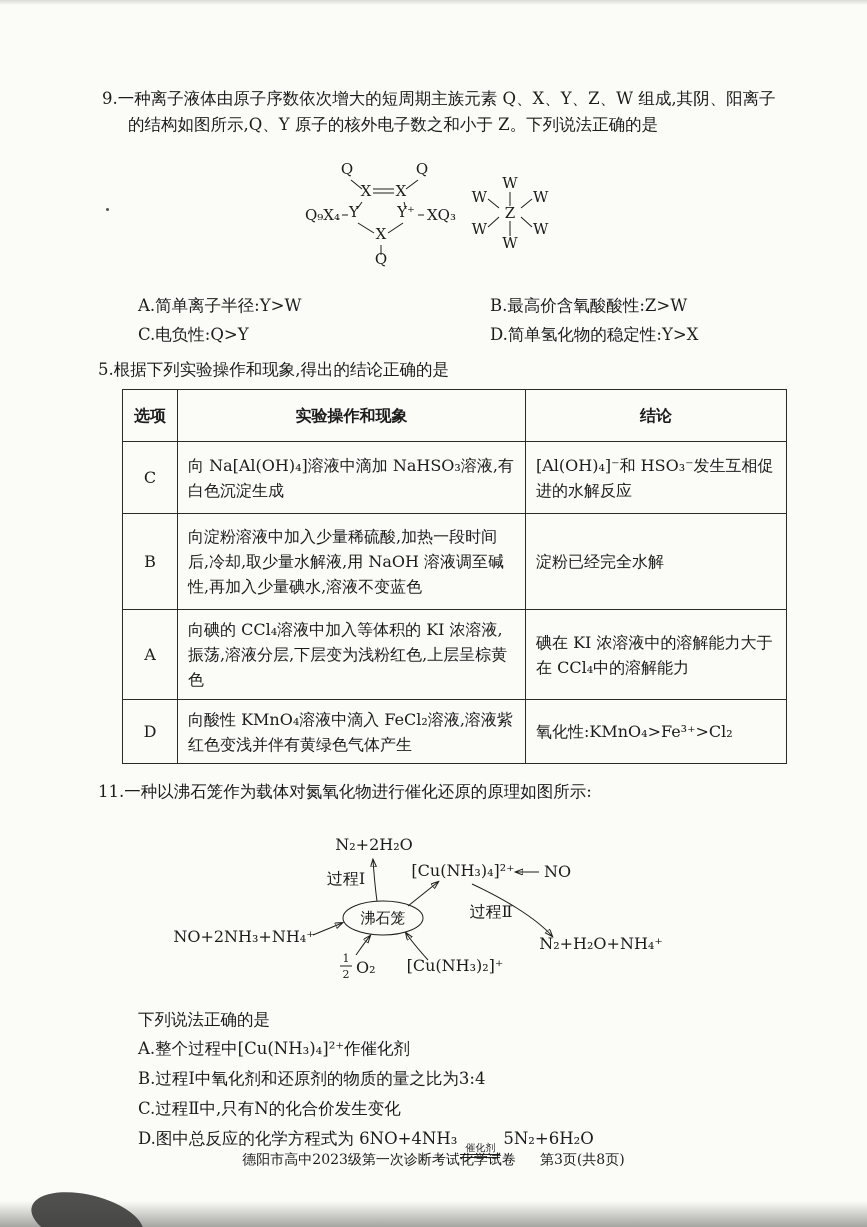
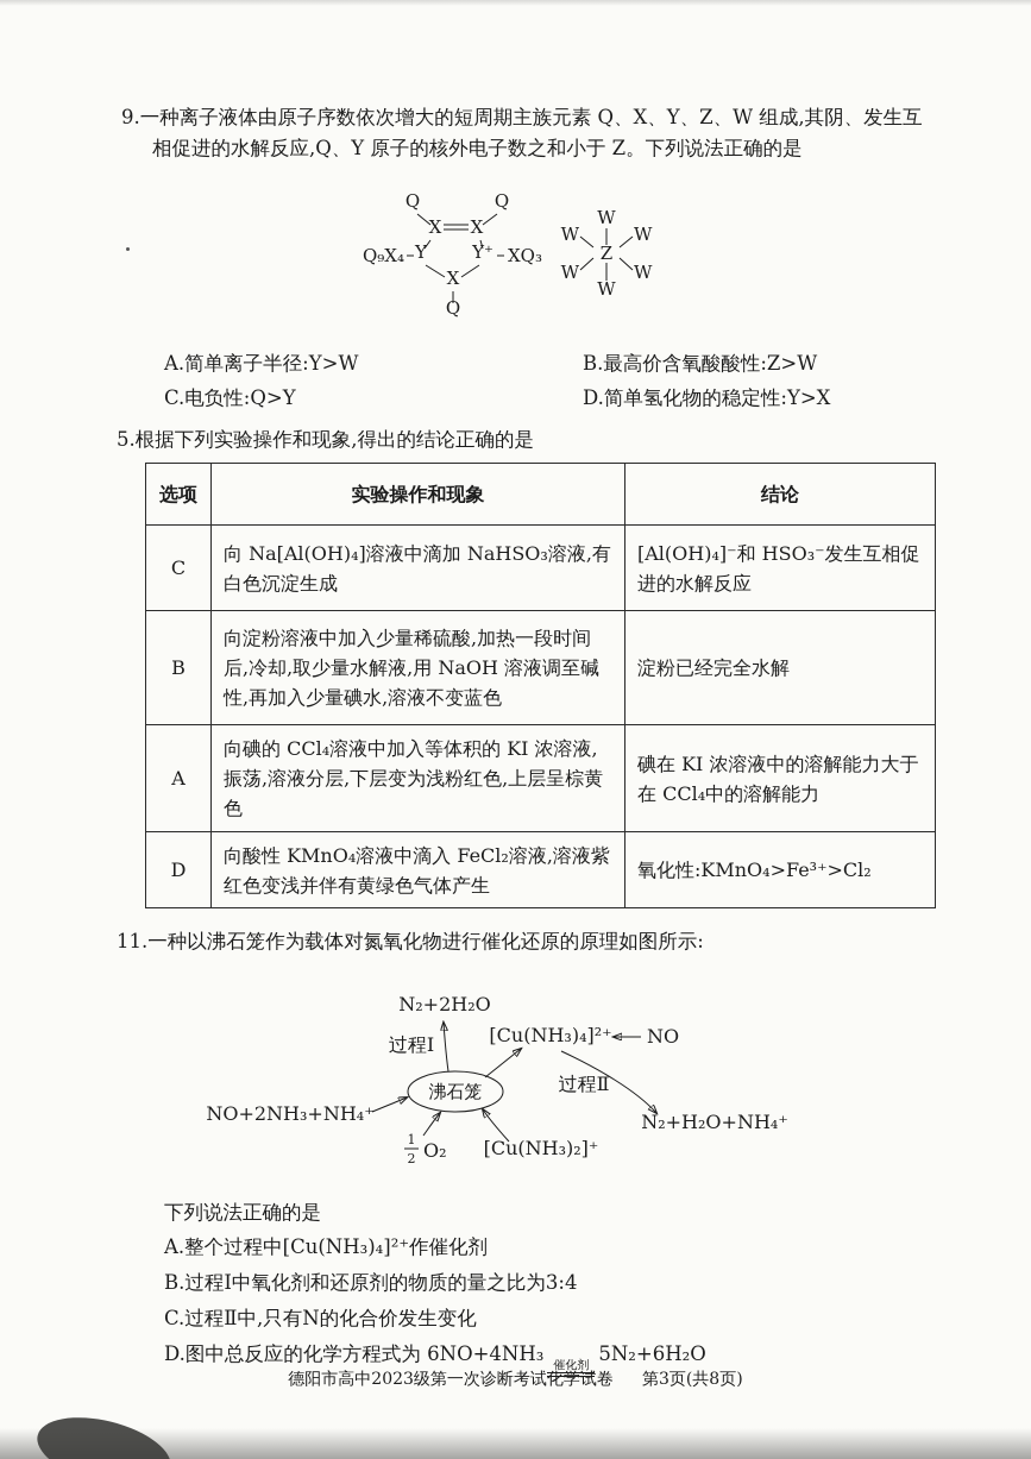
- 9.一种离子液体由原子序数依次增大的短周期主族元素 Q、X、Y、Z、W 组成,其阴、阳离子的结构如图所示,Q、Y 原子的核外电子数之和小于 Z。下列说法正确的是
+ 9.一种离子液体由原子序数依次增大的短周期主族元素 Q、X、Y、Z、W 组成,其阴、发生互相促进的水解反应,Q、Y 原子的核外电子数之和小于 Z。下列说法正确的是
  Q
  Q
  X
  X
  Y
  Y⁺
  X
  Q
  Q₉X₄
  XQ₃
  Z
  W
  W
  W
  W
  W
  W
  A.简单离子半径:Y>W
  B.最高价含氧酸酸性:Z>W
  C.电负性:Q>Y
  D.简单氢化物的稳定性:Y>X
  5.根据下列实验操作和现象,得出的结论正确的是
  选项	实验操作和现象	结论
  C	向 Na[Al(OH)₄]溶液中滴加 NaHSO₃溶液,有白色沉淀生成	[Al(OH)₄]⁻和 HSO₃⁻发生互相促进的水解反应
  B	向淀粉溶液中加入少量稀硫酸,加热一段时间后,冷却,取少量水解液,用 NaOH 溶液调至碱性,再加入少量碘水,溶液不变蓝色	淀粉已经完全水解
  A	向碘的 CCl₄溶液中加入等体积的 KI 浓溶液,振荡,溶液分层,下层变为浅粉红色,上层呈棕黄色	碘在 KI 浓溶液中的溶解能力大于在 CCl₄中的溶解能力
  D	向酸性 KMnO₄溶液中滴入 FeCl₂溶液,溶液紫红色变浅并伴有黄绿色气体产生	氧化性:KMnO₄>Fe³⁺>Cl₂
  11.一种以沸石笼作为载体对氮氧化物进行催化还原的原理如图所示:
  N₂+2H₂O
  过程Ⅰ
  [Cu(NH₃)₄]²⁺
  NO
  过程Ⅱ
  NO+2NH₃+NH₄⁺
  [Cu(NH₃)₂]⁺
  N₂+H₂O+NH₄⁺
  1
  2
  O₂
  沸石笼
  下列说法正确的是
  A.整个过程中[Cu(NH₃)₄]²⁺作催化剂
  B.过程Ⅰ中氧化剂和还原剂的物质的量之比为3:4
  C.过程Ⅱ中,只有N的化合价发生变化
  D.图中总反应的化学方程式为 6NO+4NH₃
  催化剂
  5N₂+6H₂O
  德阳市高中2023级第一次诊断考试化学试卷 第3页(共8页)
